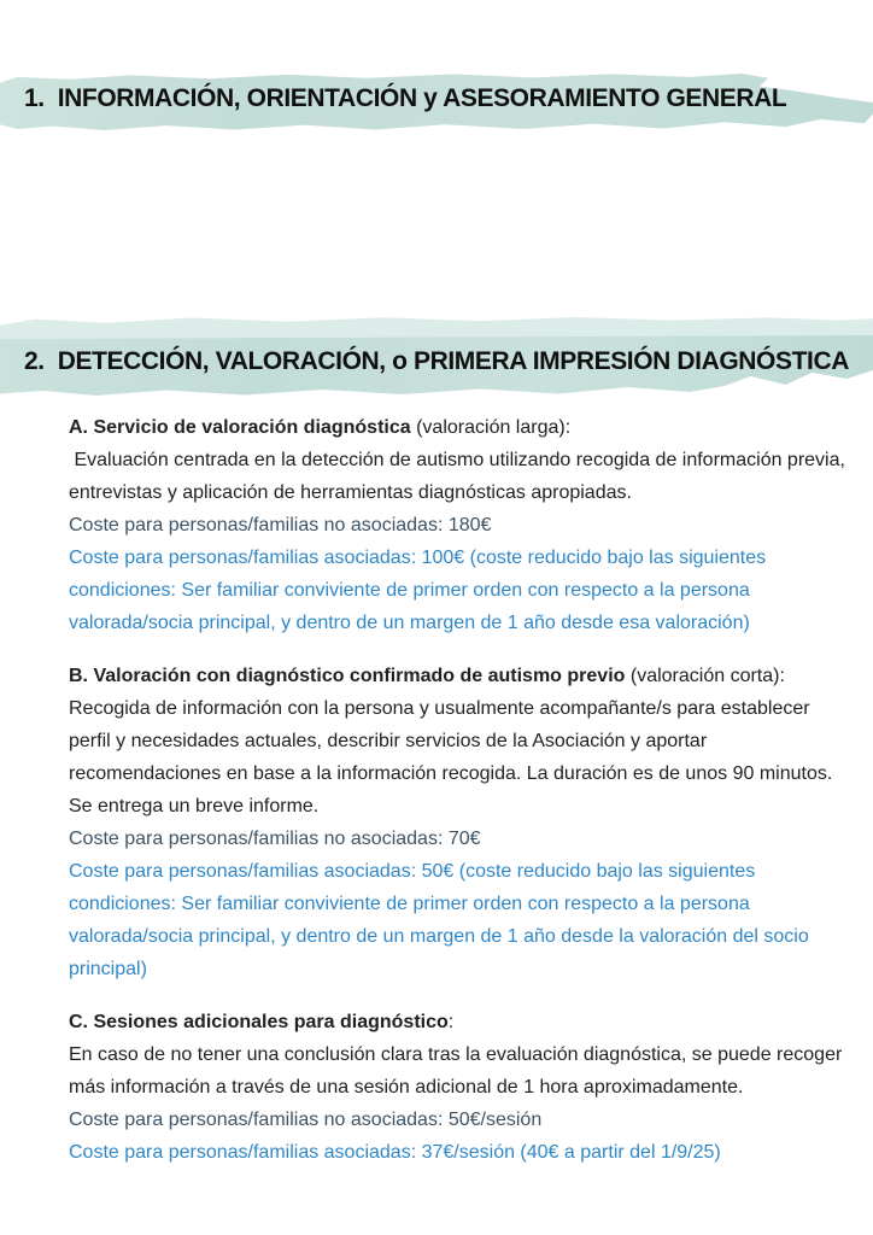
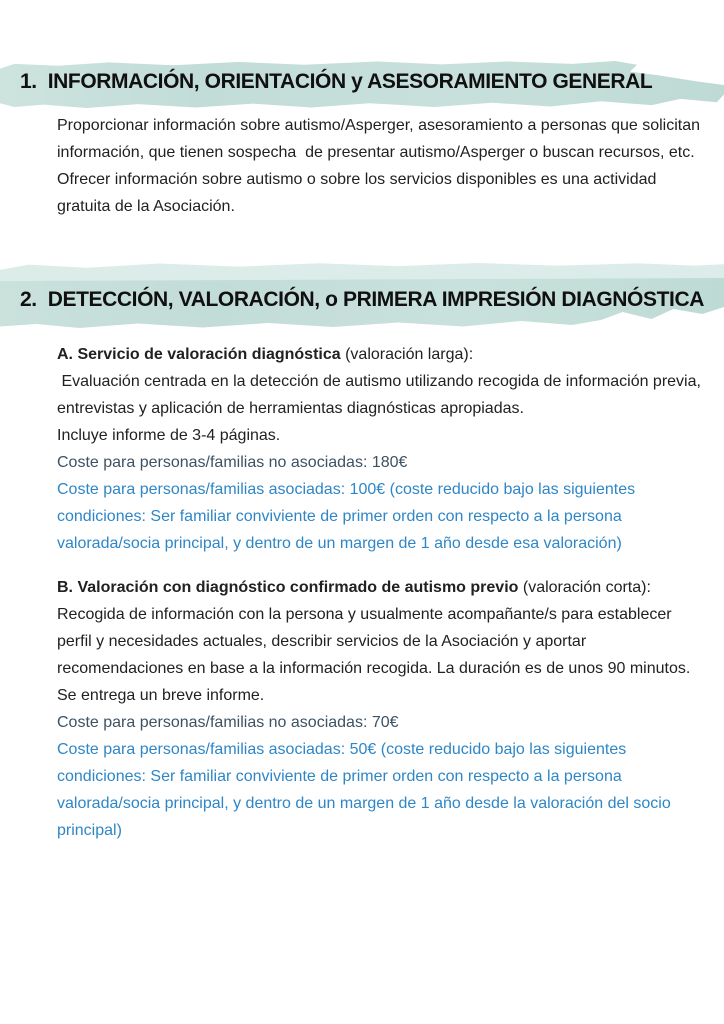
  1.
  INFORMACIÓN, ORIENTACIÓN y ASESORAMIENTO GENERAL
+ Proporcionar información sobre autismo/Asperger, asesoramiento a personas que solicitan información, que tienen sospecha de presentar autismo/Asperger o buscan recursos, etc.
+ Ofrecer información sobre autismo o sobre los servicios disponibles es una actividad gratuita de la Asociación.
  2.
  DETECCIÓN, VALORACIÓN, o PRIMERA IMPRESIÓN DIAGNÓSTICA
  A. Servicio de valoración diagnóstica (valoración larga):
  Evaluación centrada en la detección de autismo utilizando recogida de información previa, entrevistas y aplicación de herramientas diagnósticas apropiadas.
+ Incluye informe de 3-4 páginas.
  Coste para personas/familias no asociadas: 180€
  Coste para personas/familias asociadas: 100€ (coste reducido bajo las siguientes condiciones: Ser familiar conviviente de primer orden con respecto a la persona valorada/socia principal, y dentro de un margen de 1 año desde esa valoración)
  B. Valoración con diagnóstico confirmado de autismo previo (valoración corta):
  Recogida de información con la persona y usualmente acompañante/s para establecer perfil y necesidades actuales, describir servicios de la Asociación y aportar recomendaciones en base a la información recogida. La duración es de unos 90 minutos. Se entrega un breve informe.
  Coste para personas/familias no asociadas: 70€
  Coste para personas/familias asociadas: 50€ (coste reducido bajo las siguientes condiciones: Ser familiar conviviente de primer orden con respecto a la persona valorada/socia principal, y dentro de un margen de 1 año desde la valoración del socio principal)
- C. Sesiones adicionales para diagnóstico:
- En caso de no tener una conclusión clara tras la evaluación diagnóstica, se puede recoger más información a través de una sesión adicional de 1 hora aproximadamente.
- Coste para personas/familias no asociadas: 50€/sesión
- Coste para personas/familias asociadas: 37€/sesión (40€ a partir del 1/9/25)
